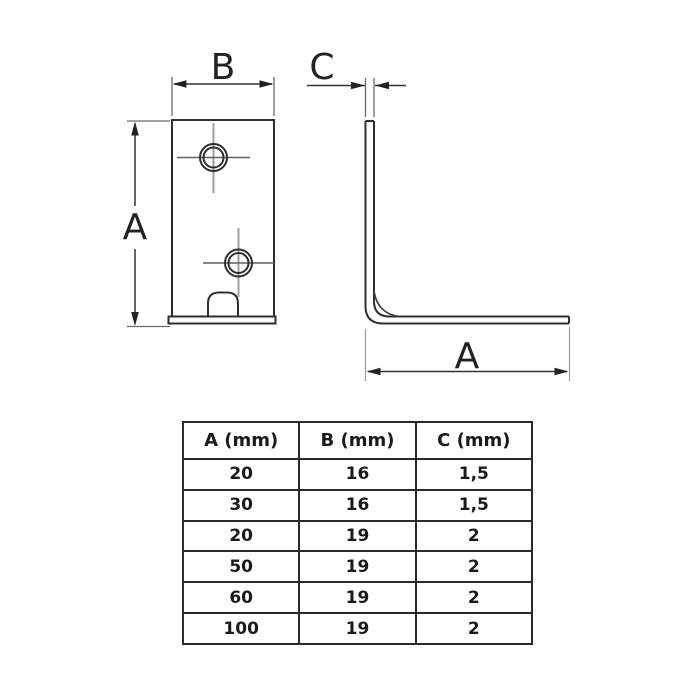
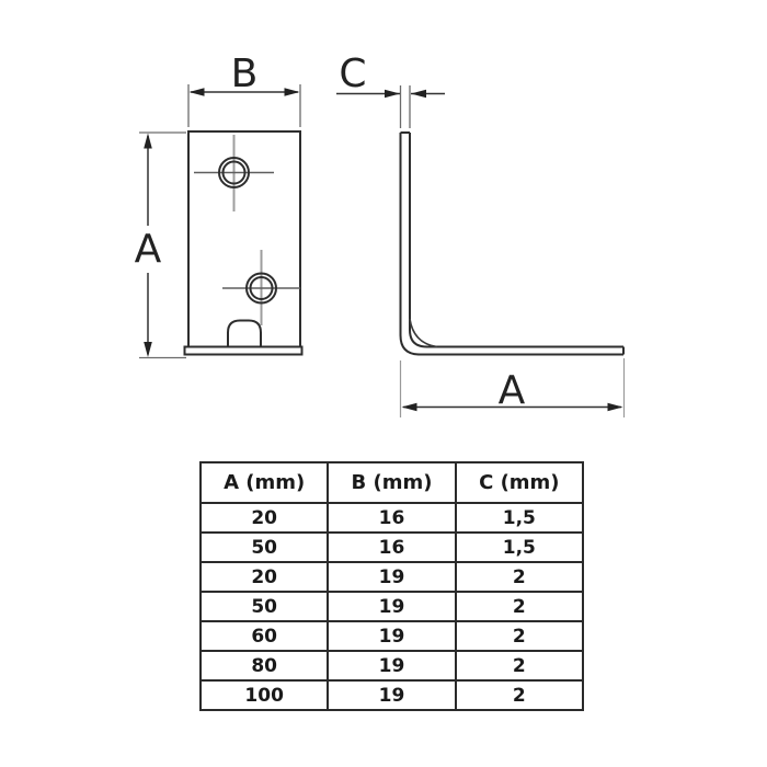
  B
  A
  C
  A
  A (mm)	B (mm)	C (mm)
  20	16	1,5
- 30	16	1,5
+ 50	16	1,5
  20	19	2
  50	19	2
  60	19	2
+ 80	19	2
  100	19	2
